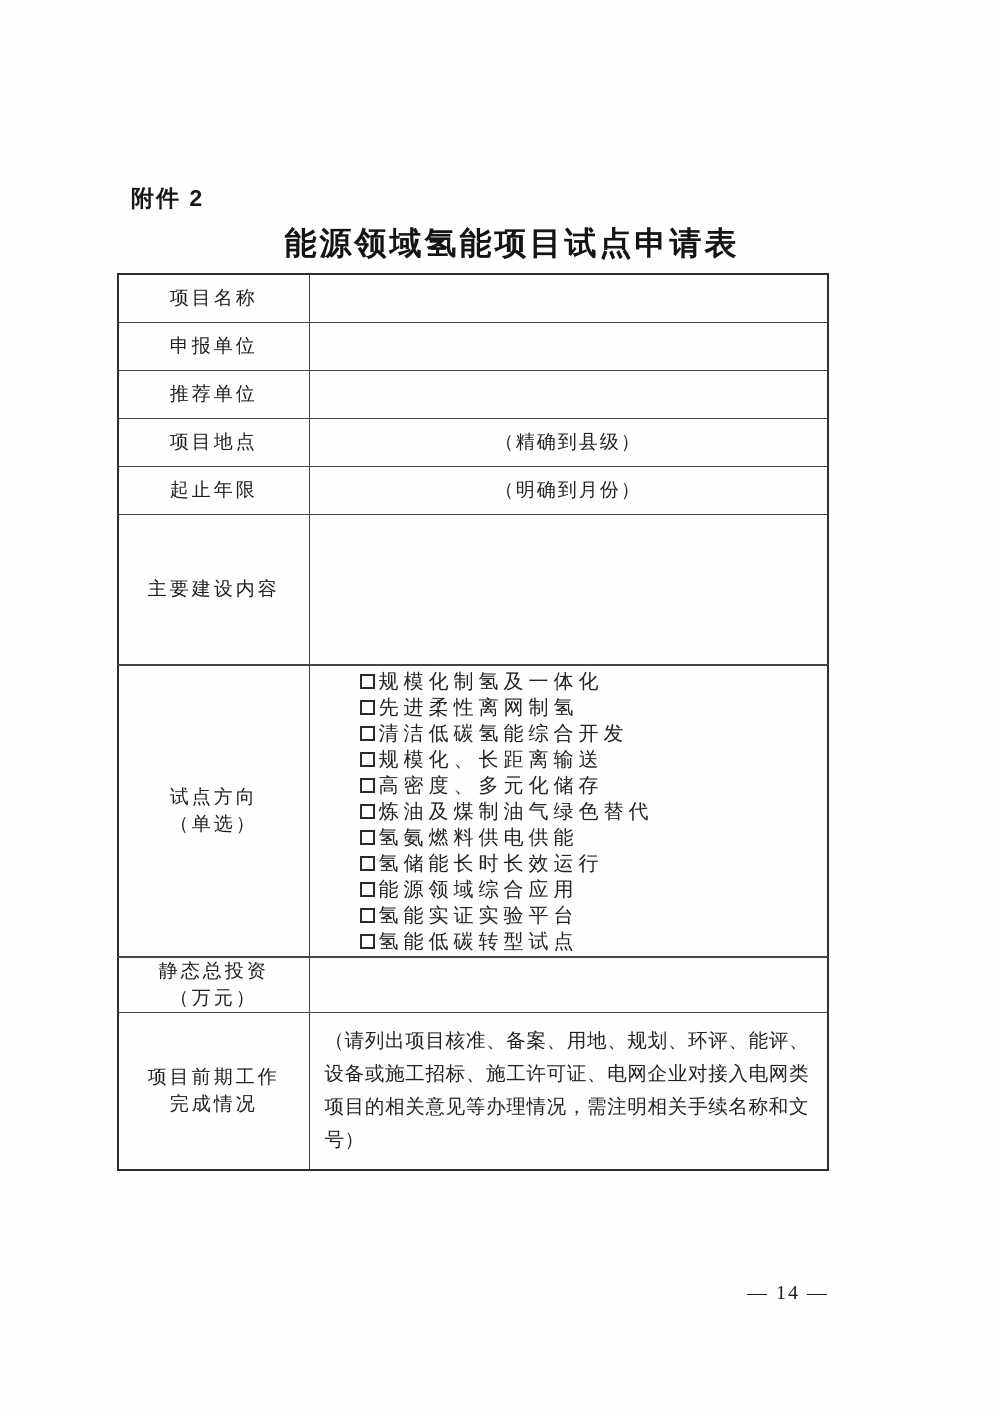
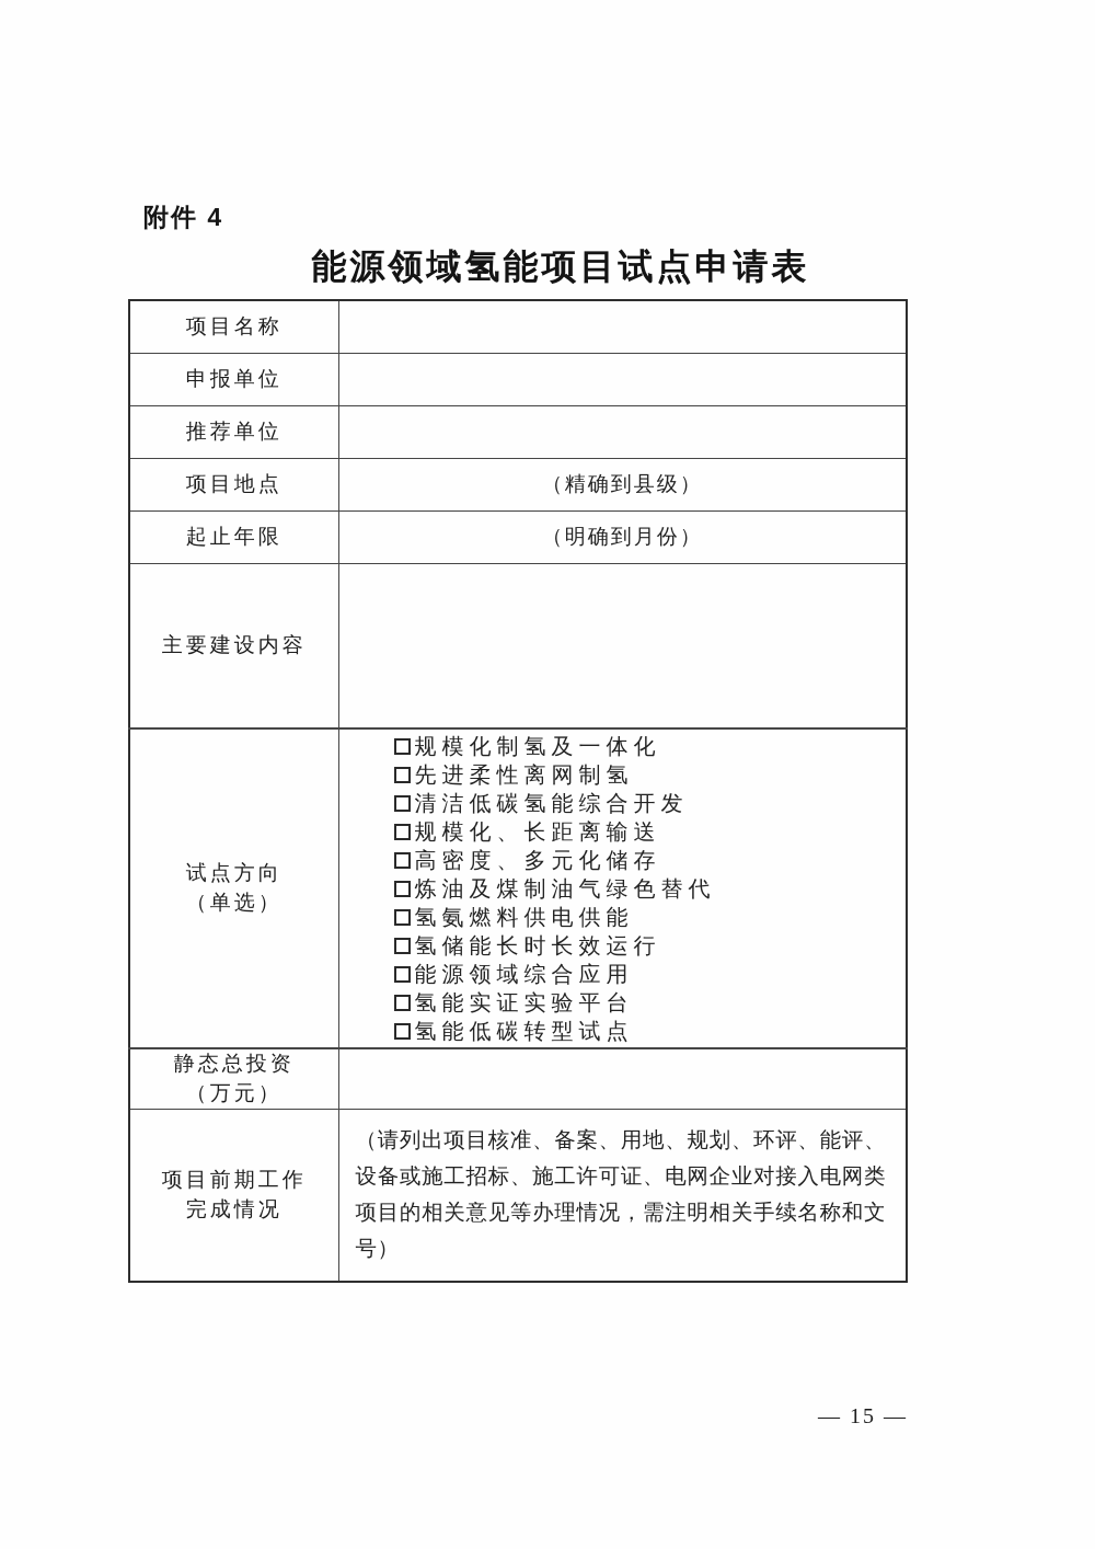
- 附件 2
+ 附件 4
  能源领域氢能项目试点申请表
  项目名称
  申报单位
  推荐单位
  项目地点	（精确到县级）
  起止年限	（明确到月份）
  主要建设内容
  试点方向 （单选）	规模化制氢及一体化 先进柔性离网制氢 清洁低碳氢能综合开发 规模化、长距离输送 高密度、多元化储存 炼油及煤制油气绿色替代 氢氨燃料供电供能 氢储能长时长效运行 能源领域综合应用 氢能实证实验平台 氢能低碳转型试点
  静态总投资 （万元）
  项目前期工作 完成情况	（请列出项目核准、备案、用地、规划、环评、能评、设备或施工招标、施工许可证、电网企业对接入电网类项目的相关意见等办理情况，需注明相关手续名称和文号）
- — 14 —
+ — 15 —
